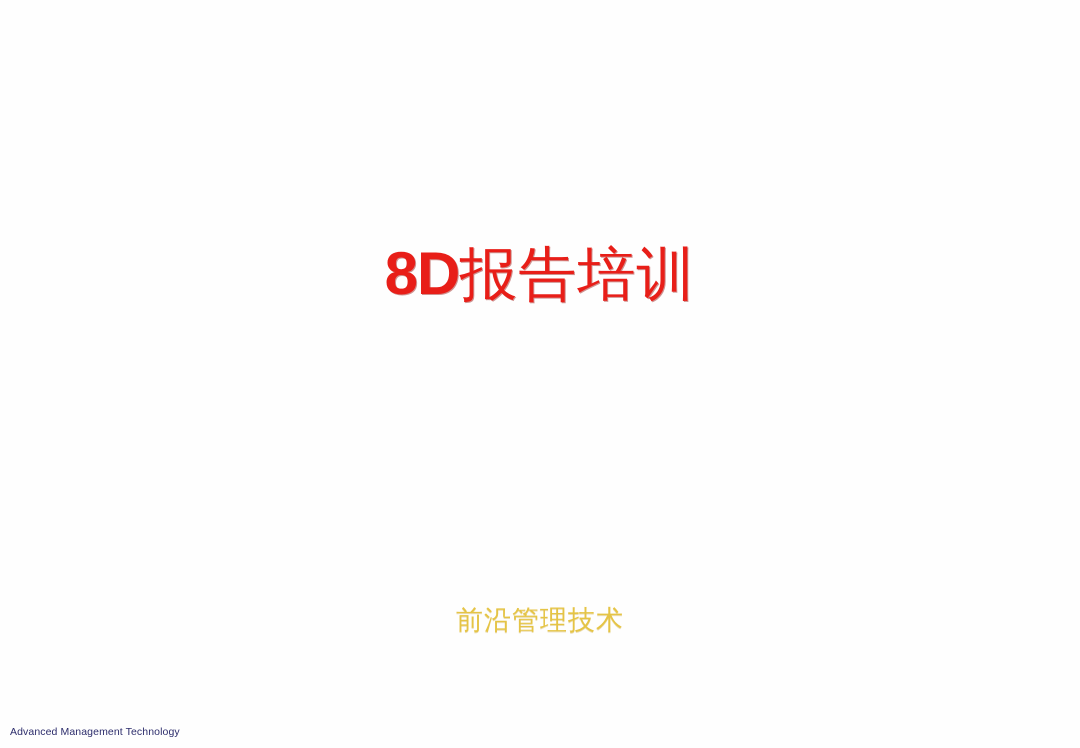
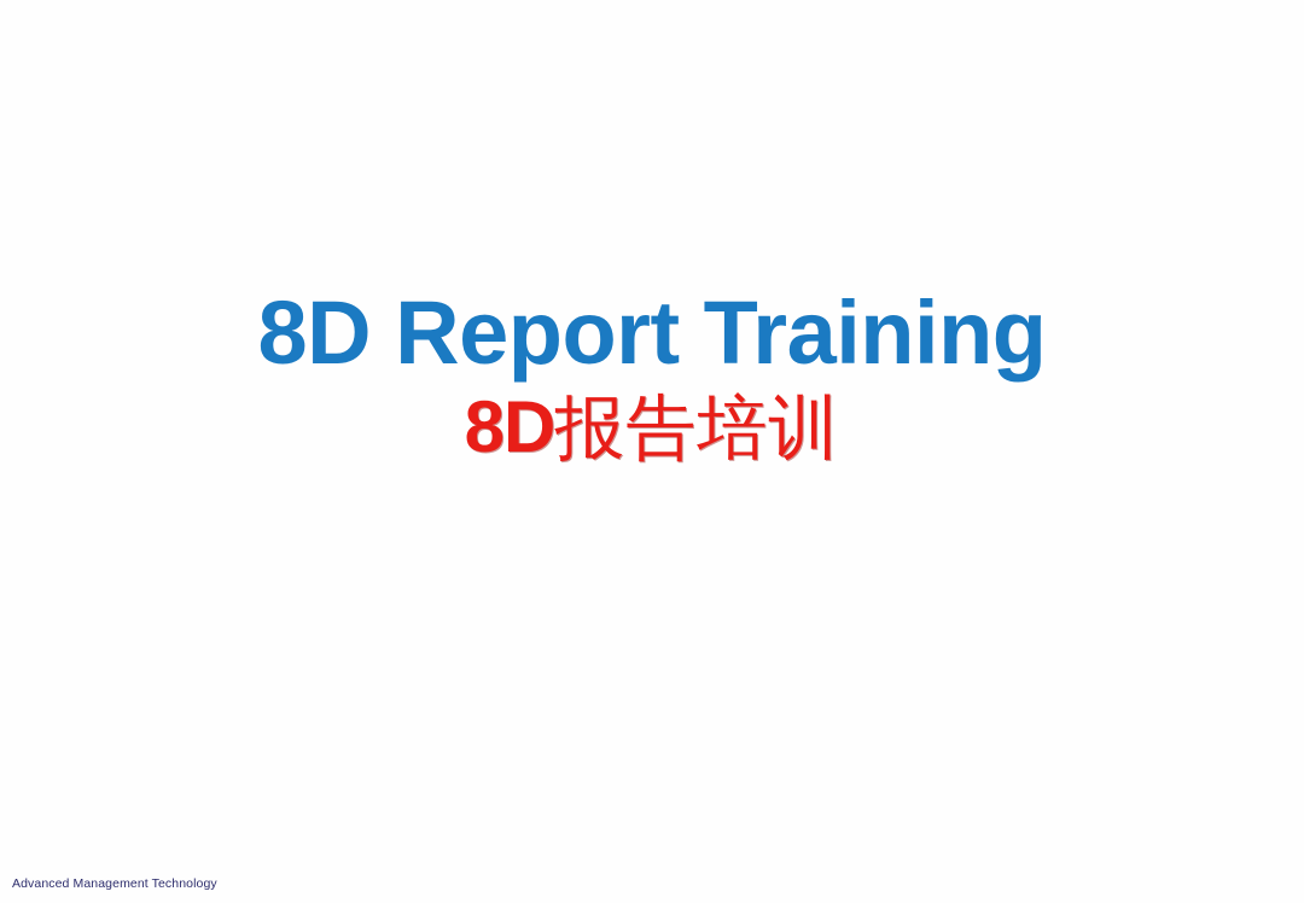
+ 8D Report Training
  8D报告培训
- 前沿管理技术
  Advanced Management Technology
